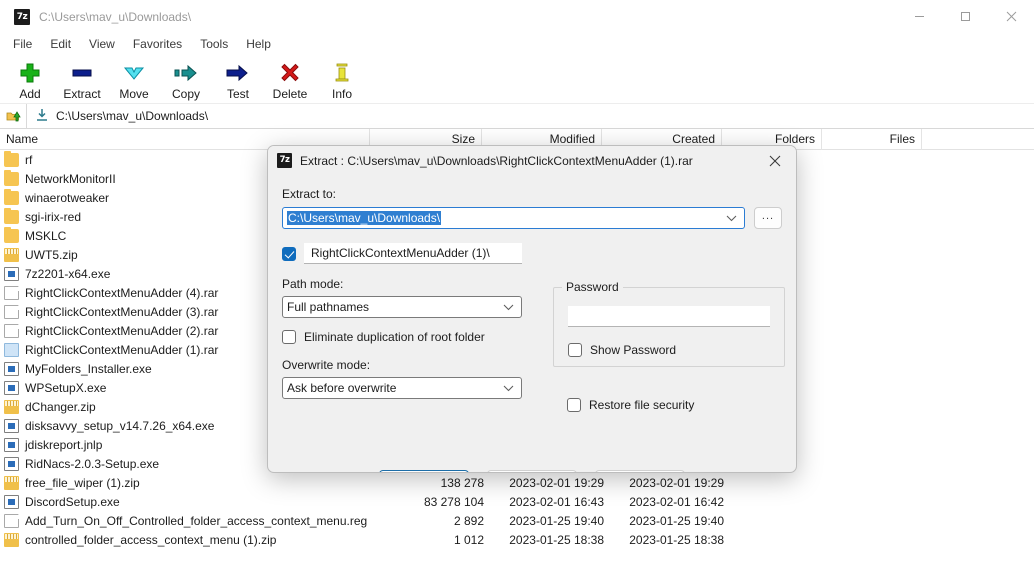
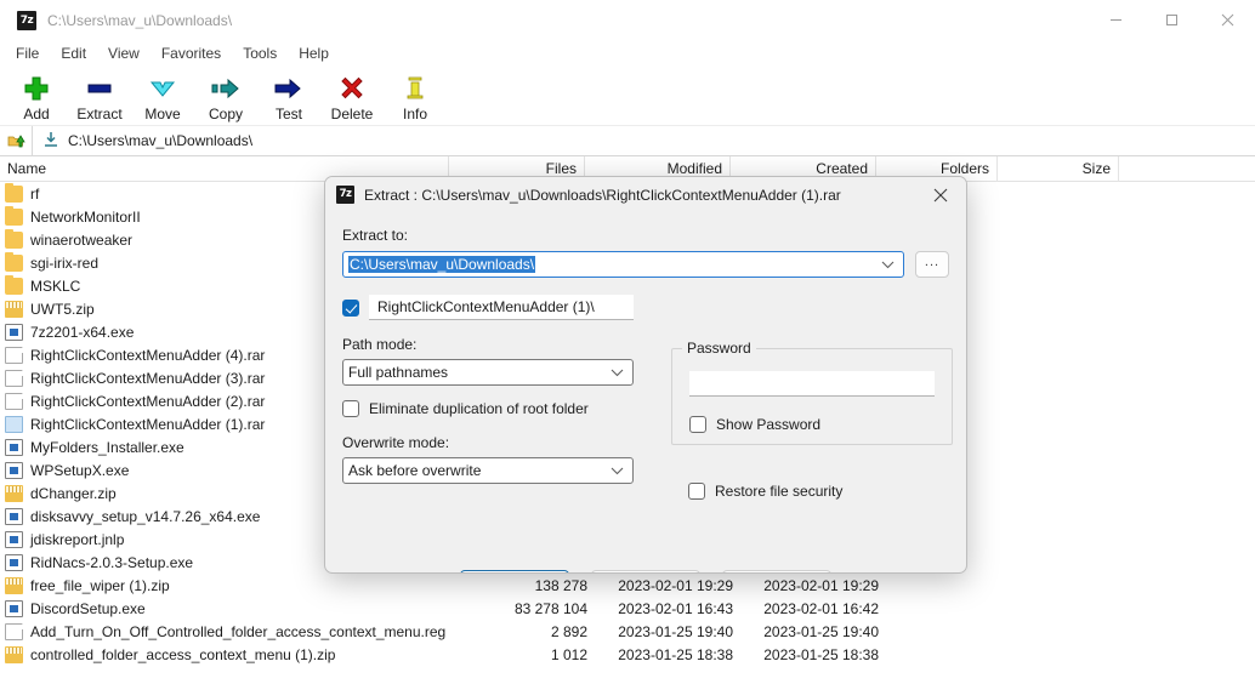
  7z
  C:\Users\mav_u\Downloads\
  File
  Edit
  View
  Favorites
  Tools
  Help
  Add
  Extract
  Move
  Copy
  Test
  Delete
  Info
  C:\Users\mav_u\Downloads\
  Name
- Size
+ Files
  Modified
  Created
  Folders
- Files
+ Size
  rf
  NetworkMonitorII
  winaerotweaker
  sgi-irix-red
  MSKLC
  UWT5.zip
  7z2201-x64.exe
  RightClickContextMenuAdder (4).rar
  RightClickContextMenuAdder (3).rar
  RightClickContextMenuAdder (2).rar
  RightClickContextMenuAdder (1).rar
  MyFolders_Installer.exe
  WPSetupX.exe
  dChanger.zip
  disksavvy_setup_v14.7.26_x64.exe
  jdiskreport.jnlp
  RidNacs-2.0.3-Setup.exe
  free_file_wiper (1).zip
  138 278
  2023-02-01 19:29
  2023-02-01 19:29
  DiscordSetup.exe
  83 278 104
  2023-02-01 16:43
  2023-02-01 16:42
  Add_Turn_On_Off_Controlled_folder_access_context_menu.reg
  2 892
  2023-01-25 19:40
  2023-01-25 19:40
  controlled_folder_access_context_menu (1).zip
  1 012
  2023-01-25 18:38
  2023-01-25 18:38
  7z
  Extract : C:\Users\mav_u\Downloads\RightClickContextMenuAdder (1).rar
  Extract to:
  C:\Users\mav_u\Downloads\
  ...
  RightClickContextMenuAdder (1)\
  Path mode:
  Full pathnames
  Eliminate duplication of root folder
  Overwrite mode:
  Ask before overwrite
  Password
  Show Password
  Restore file security
